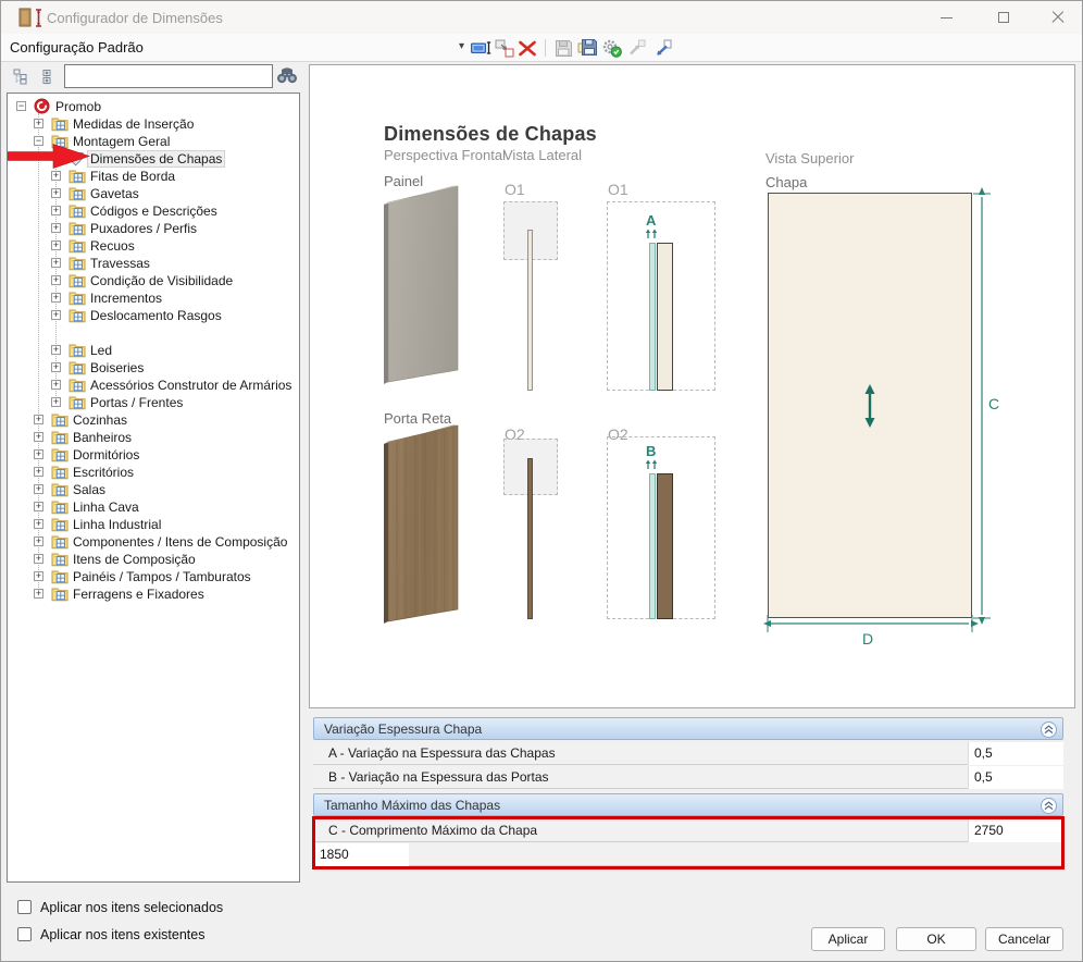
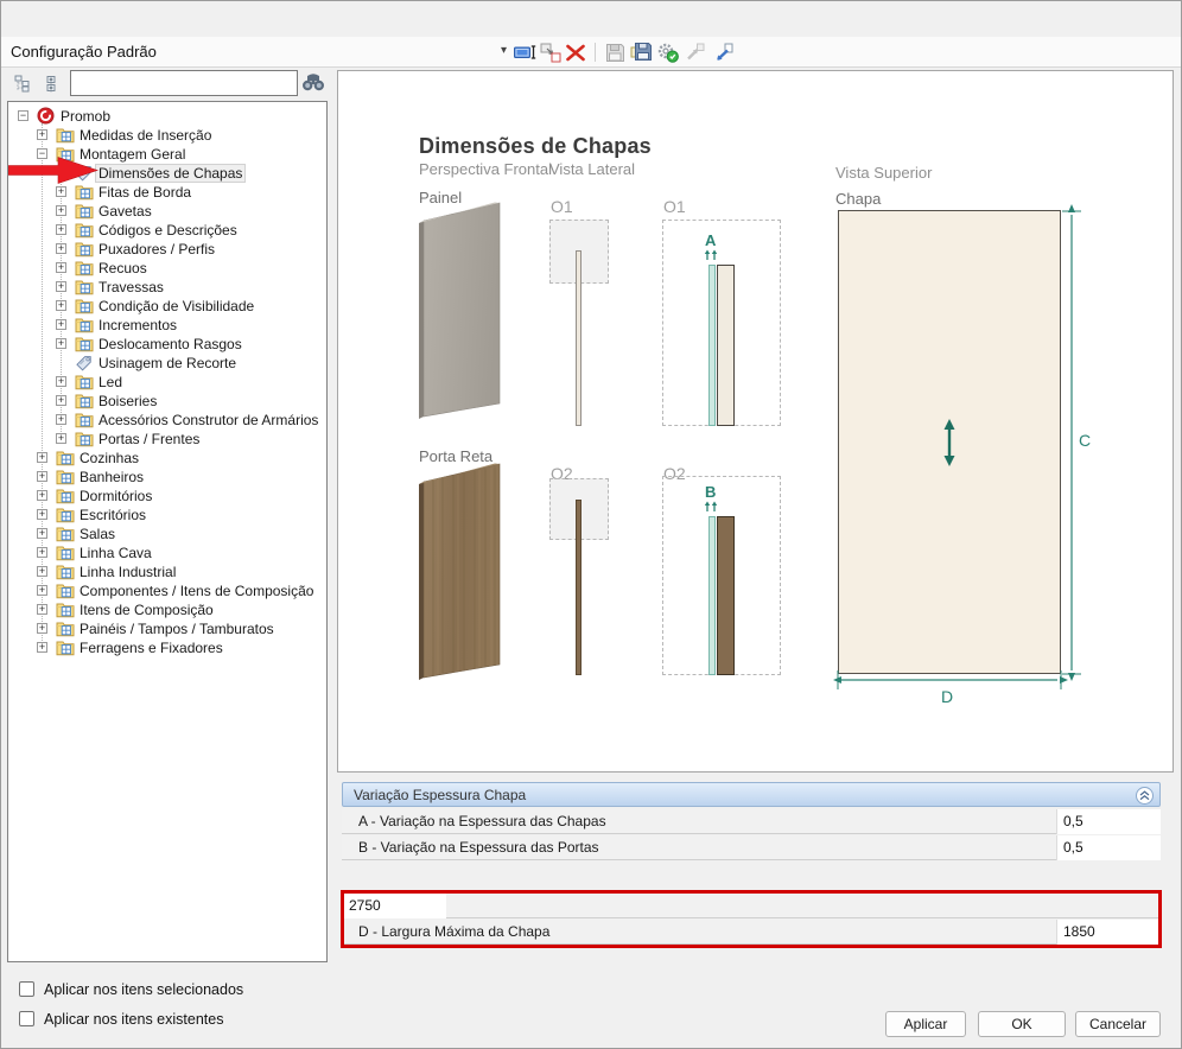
- Configurador de Dimensões
  Configuração Padrão
  ▾
  −
  Promob
  +
  Medidas de Inserção
  −
  Montagem Geral
  Dimensões de Chapas
  +
  Fitas de Borda
  +
  Gavetas
  +
  Códigos e Descrições
  +
  Puxadores / Perfis
  +
  Recuos
  +
  Travessas
  +
  Condição de Visibilidade
  +
  Incrementos
  +
  Deslocamento Rasgos
+ Usinagem de Recorte
  +
  Led
  +
  Boiseries
  +
  Acessórios Construtor de Armários
  +
  Portas / Frentes
  +
  Cozinhas
  +
  Banheiros
  +
  Dormitórios
  +
  Escritórios
  +
  Salas
  +
  Linha Cava
  +
  Linha Industrial
  +
  Componentes / Itens de Composição
  +
  Itens de Composição
  +
  Painéis / Tampos / Tamburatos
  +
  Ferragens e Fixadores
  Dimensões de Chapas
  Perspectiva Frontal
  Vista Lateral
  Painel
  O1
  O1
  A
  Porta Reta
  O2
  O2
  B
  Vista Superior
  Chapa
  C
  D
  Variação Espessura Chapa
  A - Variação na Espessura das Chapas
  0,5
  B - Variação na Espessura das Portas
  0,5
- Tamanho Máximo das Chapas
- C - Comprimento Máximo da Chapa
  2750
+ D - Largura Máxima da Chapa
  1850
  Aplicar nos itens selecionados
  Aplicar nos itens existentes
  Aplicar
  OK
  Cancelar
